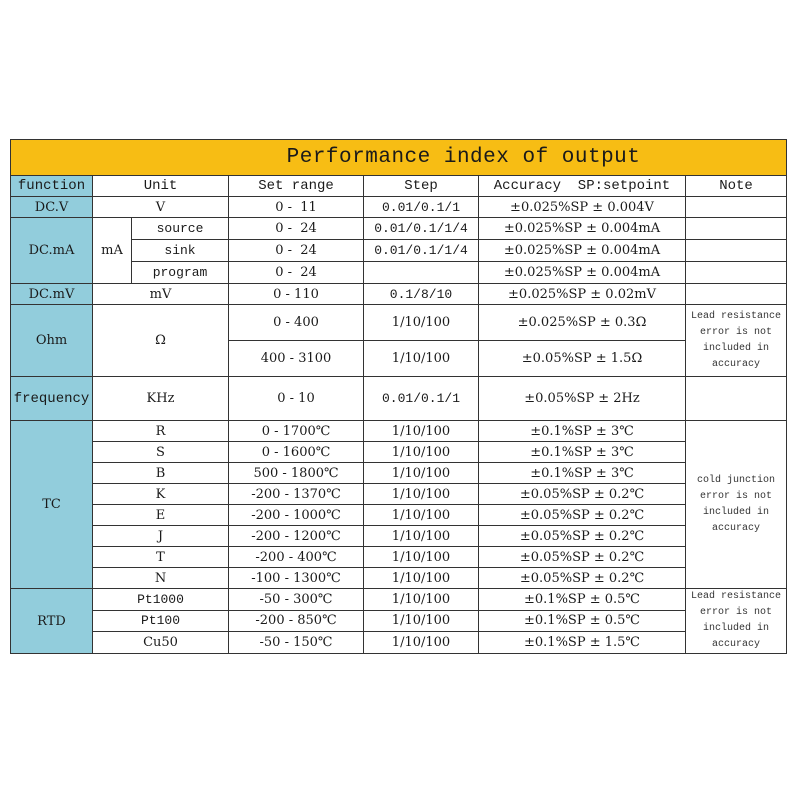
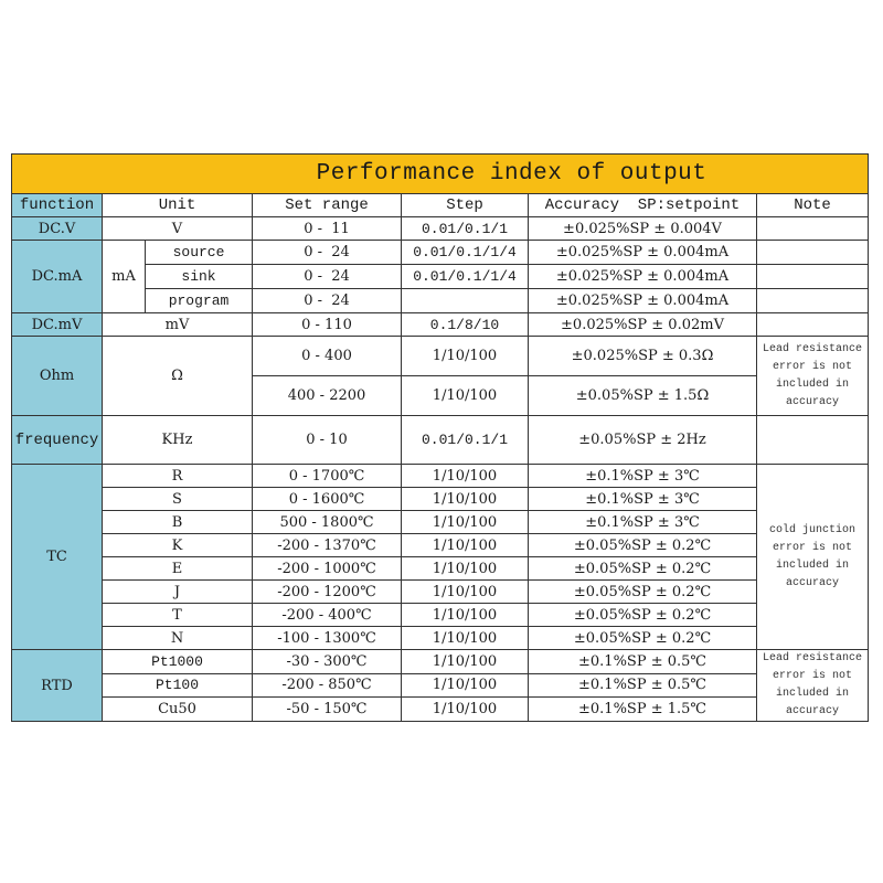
  Performance index of output
  function	Unit	Set range	Step	Accuracy SP:setpoint	Note
  DC.V	V	0 - 11	0.01/0.1/1	±0.025%SP ± 0.004V
  DC.mA	mA	source	0 - 24	0.01/0.1/1/4	±0.025%SP ± 0.004mA
  sink	0 - 24	0.01/0.1/1/4	±0.025%SP ± 0.004mA
  program	0 - 24		±0.025%SP ± 0.004mA
  DC.mV	mV	0 - 110	0.1/8/10	±0.025%SP ± 0.02mV
  Ohm	Ω	0 - 400	1/10/100	±0.025%SP ± 0.3Ω	Lead resistance error is not included in accuracy
- 400 - 3100	1/10/100	±0.05%SP ± 1.5Ω
+ 400 - 2200	1/10/100	±0.05%SP ± 1.5Ω
  frequency	KHz	0 - 10	0.01/0.1/1	±0.05%SP ± 2Hz
  TC	R	0 - 1700℃	1/10/100	±0.1%SP ± 3℃	cold junction error is not included in accuracy
  S	0 - 1600℃	1/10/100	±0.1%SP ± 3℃
  B	500 - 1800℃	1/10/100	±0.1%SP ± 3℃
  K	-200 - 1370℃	1/10/100	±0.05%SP ± 0.2℃
  E	-200 - 1000℃	1/10/100	±0.05%SP ± 0.2℃
  J	-200 - 1200℃	1/10/100	±0.05%SP ± 0.2℃
  T	-200 - 400℃	1/10/100	±0.05%SP ± 0.2℃
  N	-100 - 1300℃	1/10/100	±0.05%SP ± 0.2℃
- RTD	Pt1000	-50 - 300℃	1/10/100	±0.1%SP ± 0.5℃	Lead resistance error is not included in accuracy
+ RTD	Pt1000	-30 - 300℃	1/10/100	±0.1%SP ± 0.5℃	Lead resistance error is not included in accuracy
  Pt100	-200 - 850℃	1/10/100	±0.1%SP ± 0.5℃
  Cu50	-50 - 150℃	1/10/100	±0.1%SP ± 1.5℃
